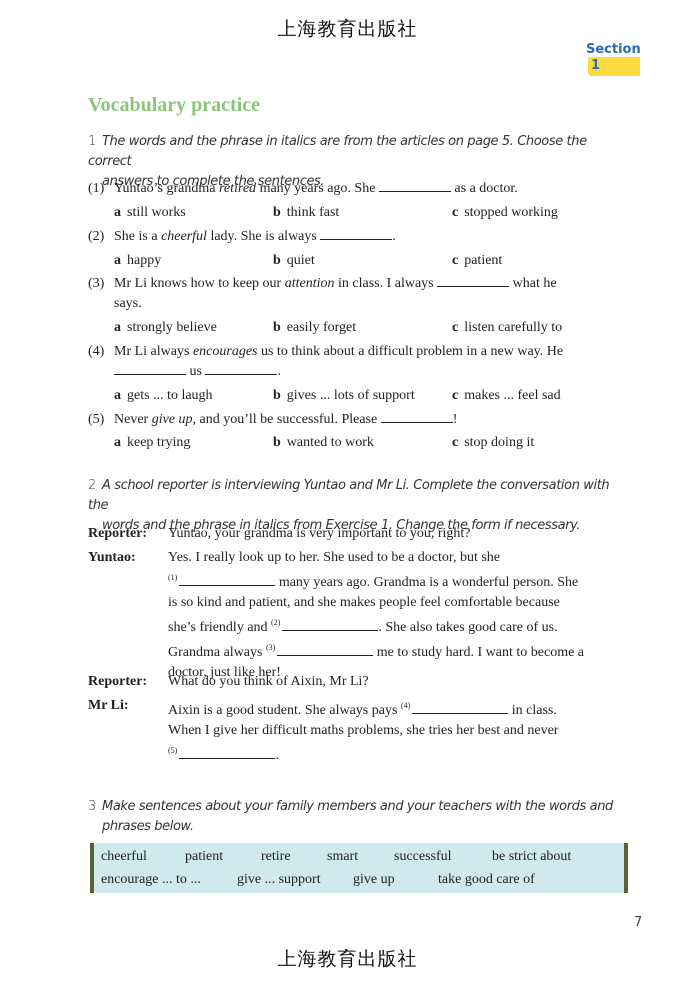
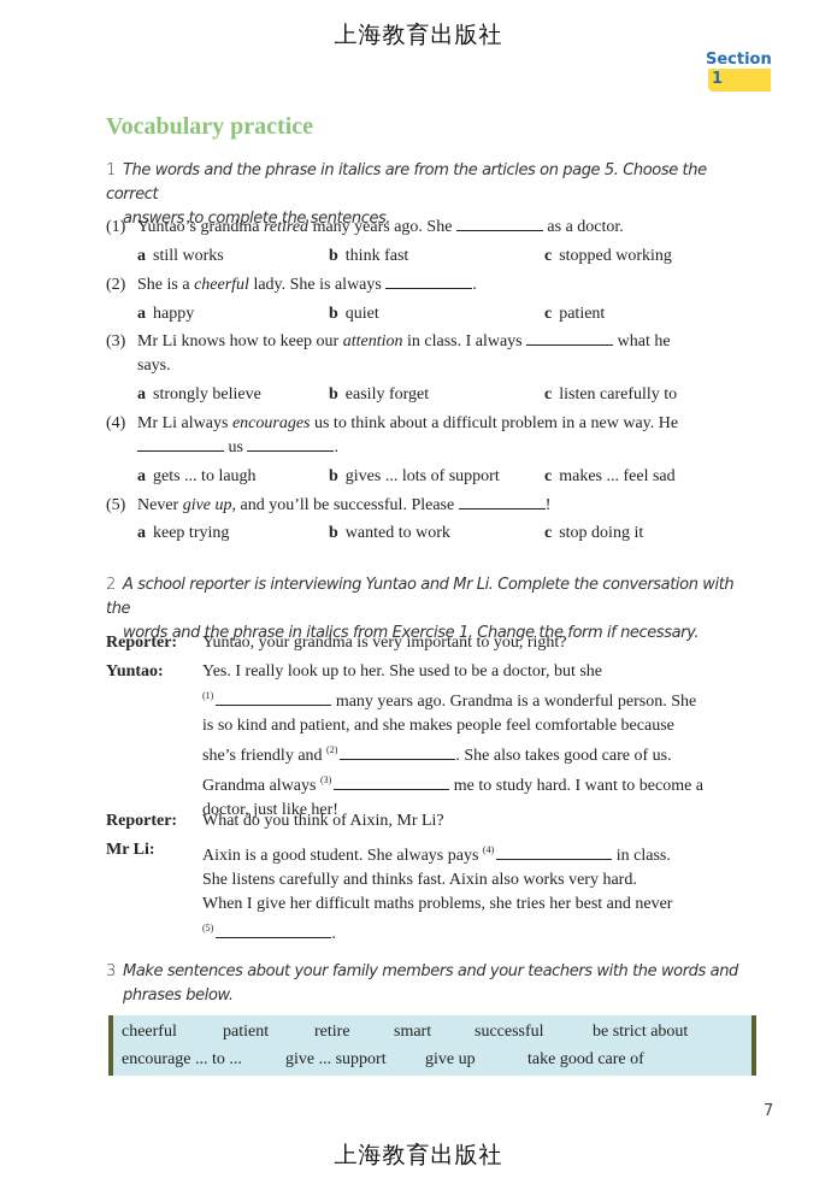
  上海教育出版社
  Section 1
  Vocabulary practice
  1 The words and the phrase in italics are from the articles on page 5. Choose the correct
  answers to complete the sentences.
  (1) Yuntao’s grandma retired many years ago. She as a doctor.
  a still works
  b think fast
  c stopped working
  (2) She is a cheerful lady. She is always .
  a happy
  b quiet
  c patient
  (3) Mr Li knows how to keep our attention in class. I always what he
  says.
  a strongly believe
  b easily forget
  c listen carefully to
  (4) Mr Li always encourages us to think about a difficult problem in a new way. He
  us .
  a gets ... to laugh
  b gives ... lots of support
  c makes ... feel sad
  (5) Never give up, and you’ll be successful. Please !
  a keep trying
  b wanted to work
  c stop doing it
  2 A school reporter is interviewing Yuntao and Mr Li. Complete the conversation with the
  words and the phrase in italics from Exercise 1. Change the form if necessary.
  Reporter:
  Yuntao, your grandma is very important to you, right?
  Yuntao:
  Yes. I really look up to her. She used to be a doctor, but she
  (1) many years ago. Grandma is a wonderful person. She
  is so kind and patient, and she makes people feel comfortable because
  she’s friendly and (2). She also takes good care of us.
  Grandma always (3) me to study hard. I want to become a
  doctor, just like her!
  Reporter:
  What do you think of Aixin, Mr Li?
  Mr Li:
  Aixin is a good student. She always pays (4) in class.
+ She listens carefully and thinks fast. Aixin also works very hard.
  When I give her difficult maths problems, she tries her best and never
  (5).
  3 Make sentences about your family members and your teachers with the words and
  phrases below.
  cheerful
  patient
  retire
  smart
  successful
  be strict about
  encourage ... to ...
  give ... support
  give up
  take good care of
  7
  上海教育出版社
